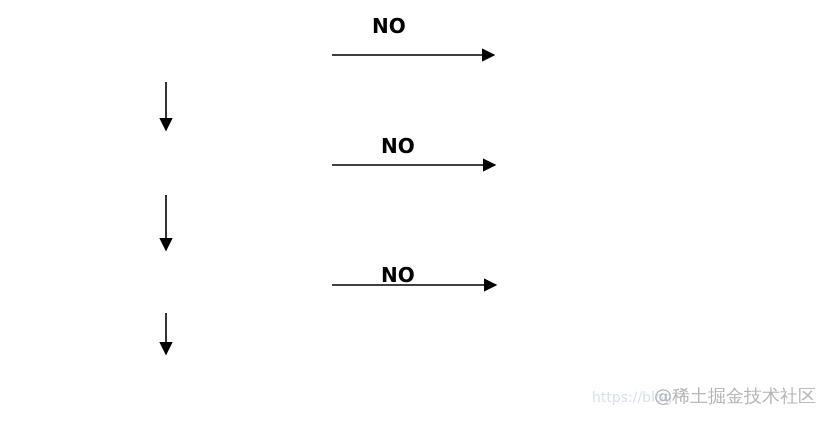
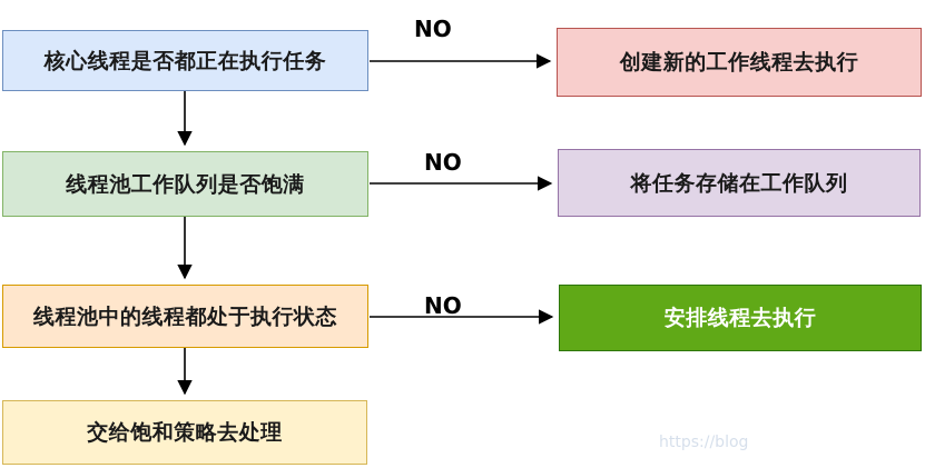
+ 核心线程是否都正在执行任务
+ 线程池工作队列是否饱满
+ 线程池中的线程都处于执行状态
+ 交给饱和策略去处理
+ 创建新的工作线程去执行
+ 将任务存储在工作队列
+ 安排线程去执行
  NO
  NO
  NO
  https://blog
- @稀土掘金技术社区
